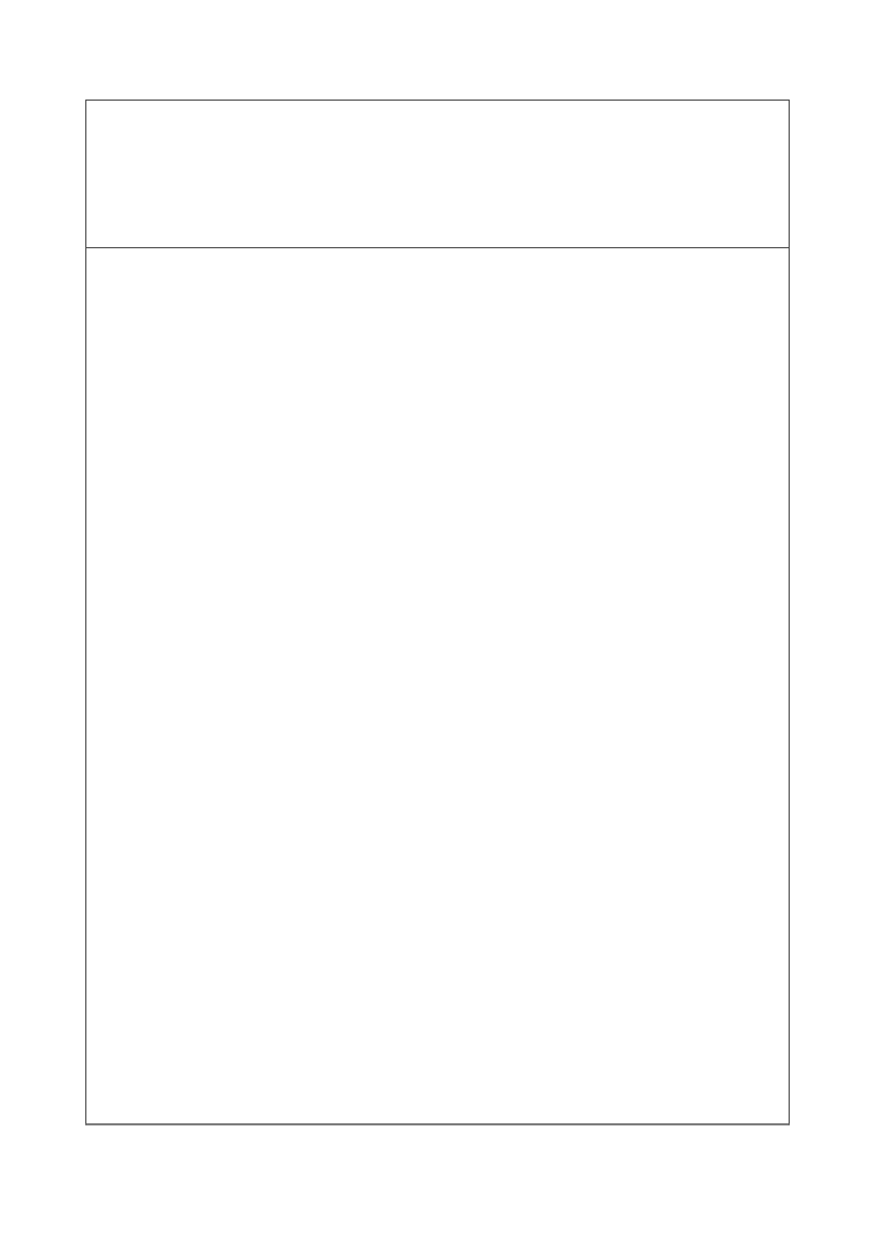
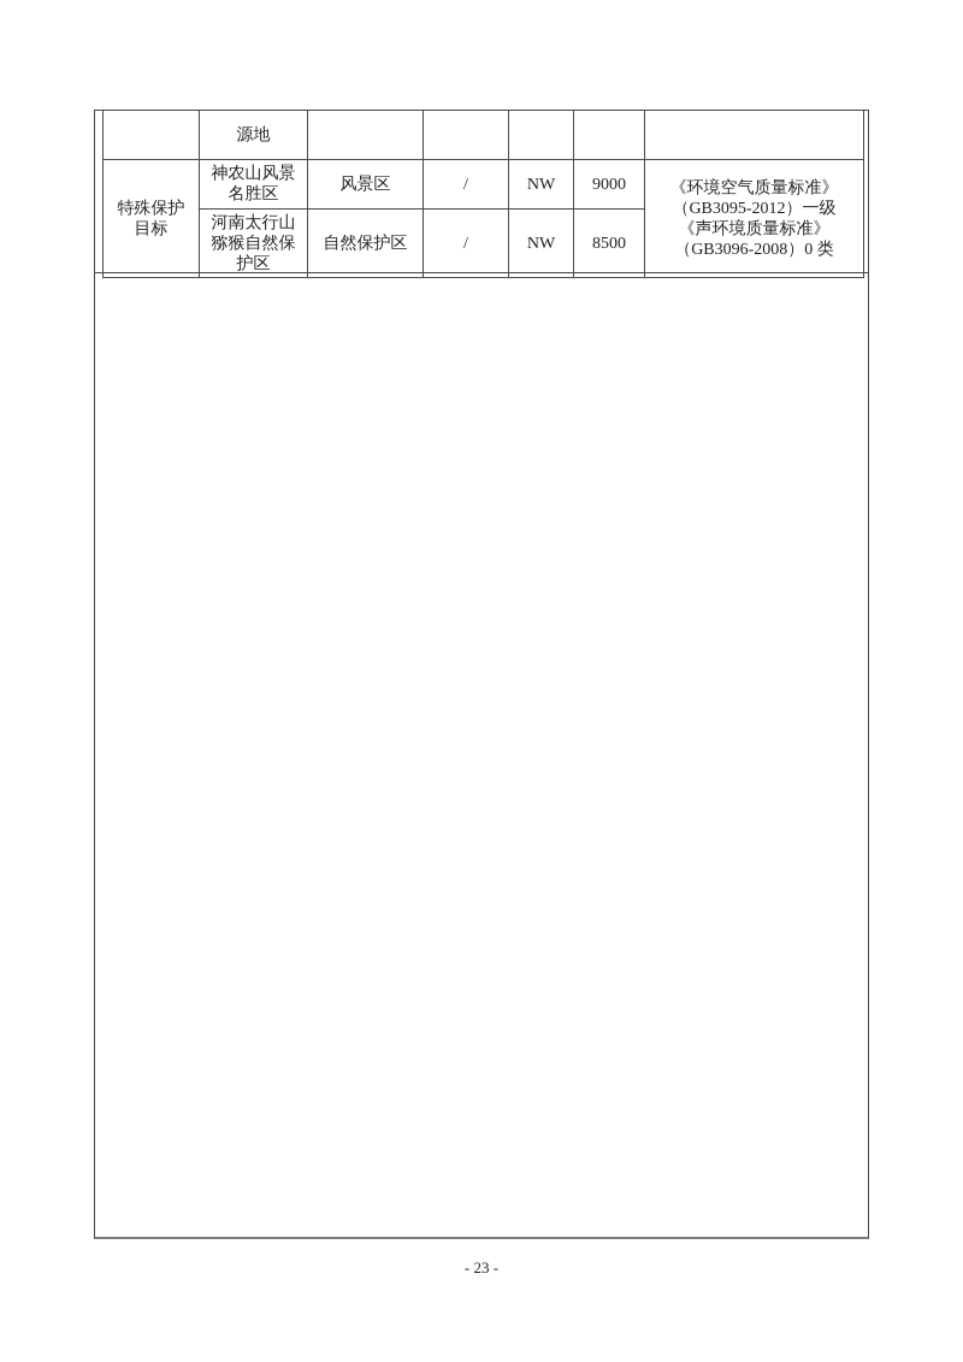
+ 	源地
+ 特殊保护 目标	神农山风景 名胜区	风景区	/	NW	9000	《环境空气质量标准》 （GB3095-2012）一级 《声环境质量标准》 （GB3096-2008）0 类
+ 河南太行山 猕猴自然保 护区	自然保护区	/	NW	8500
+ - 23 -
